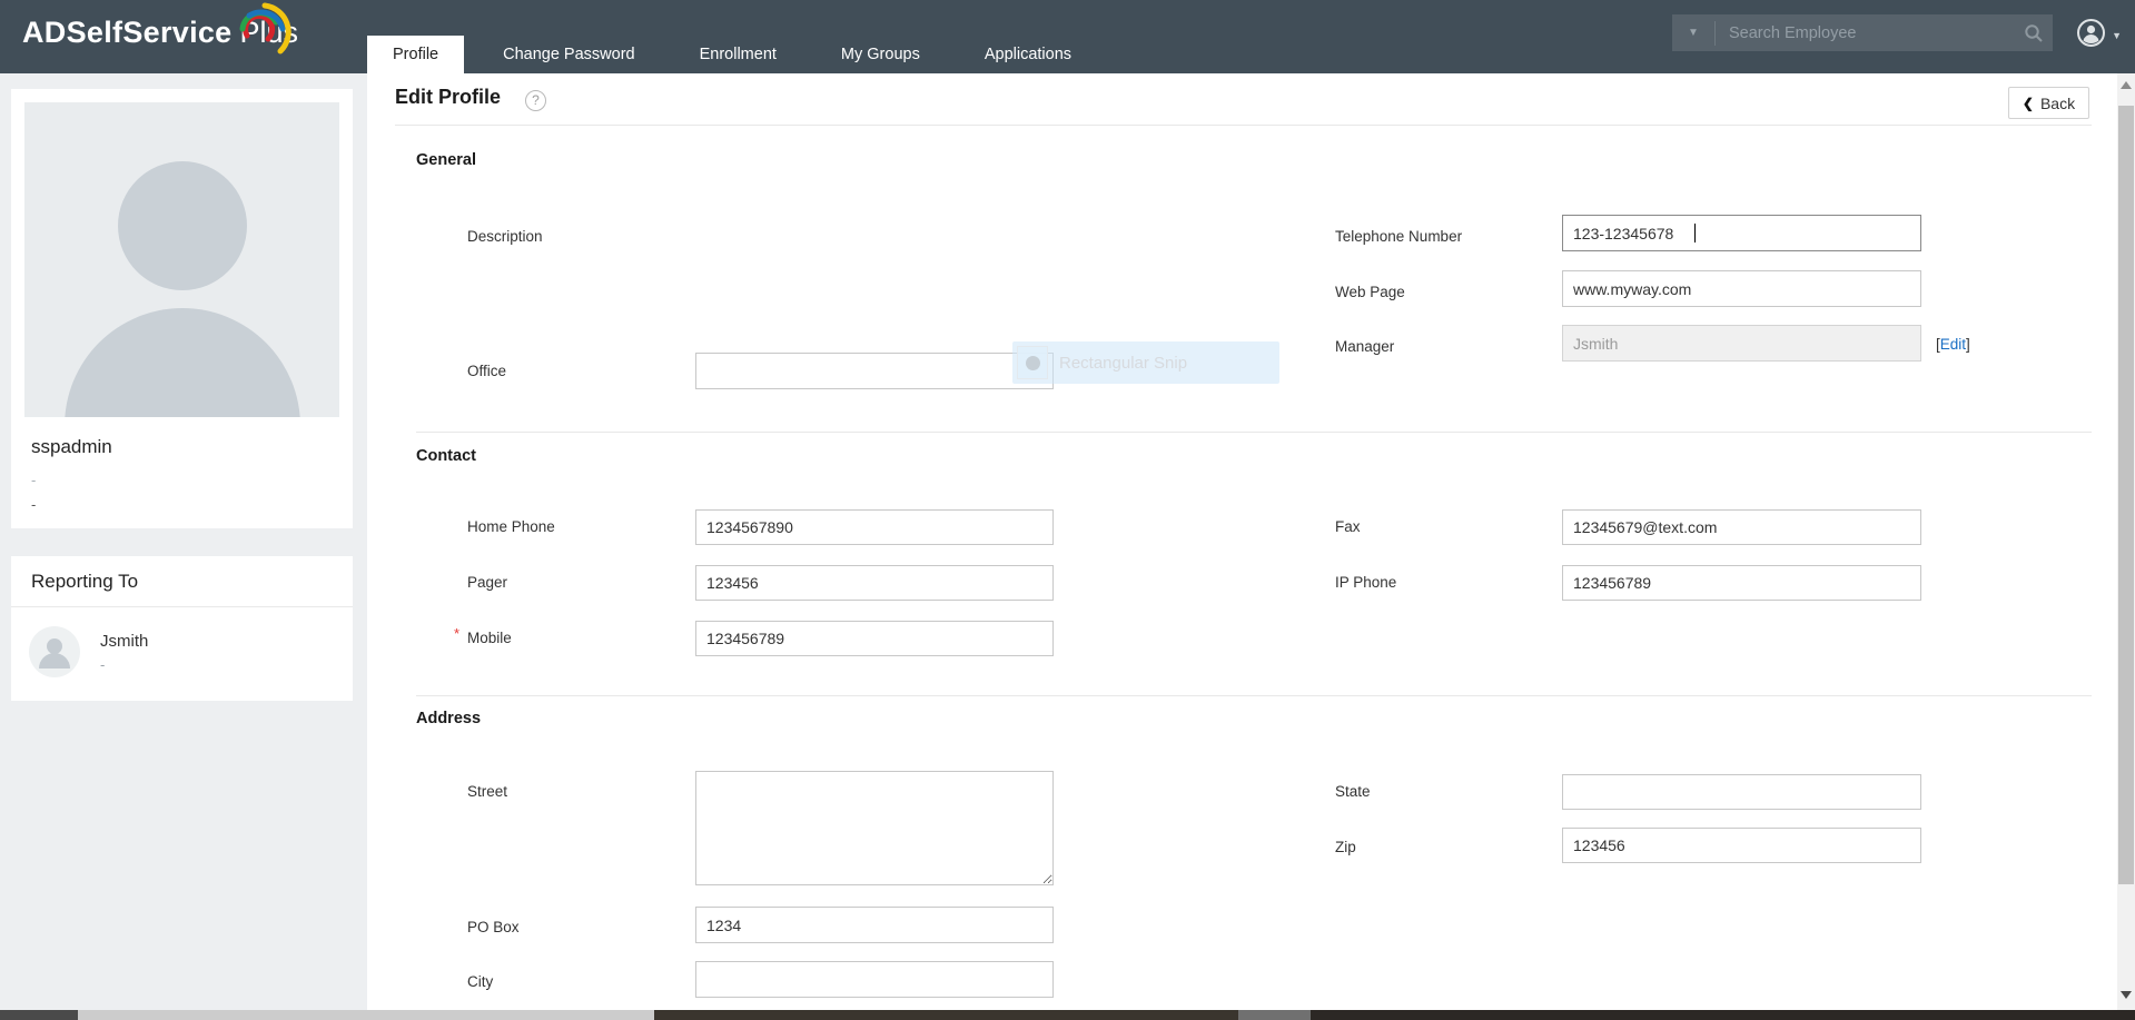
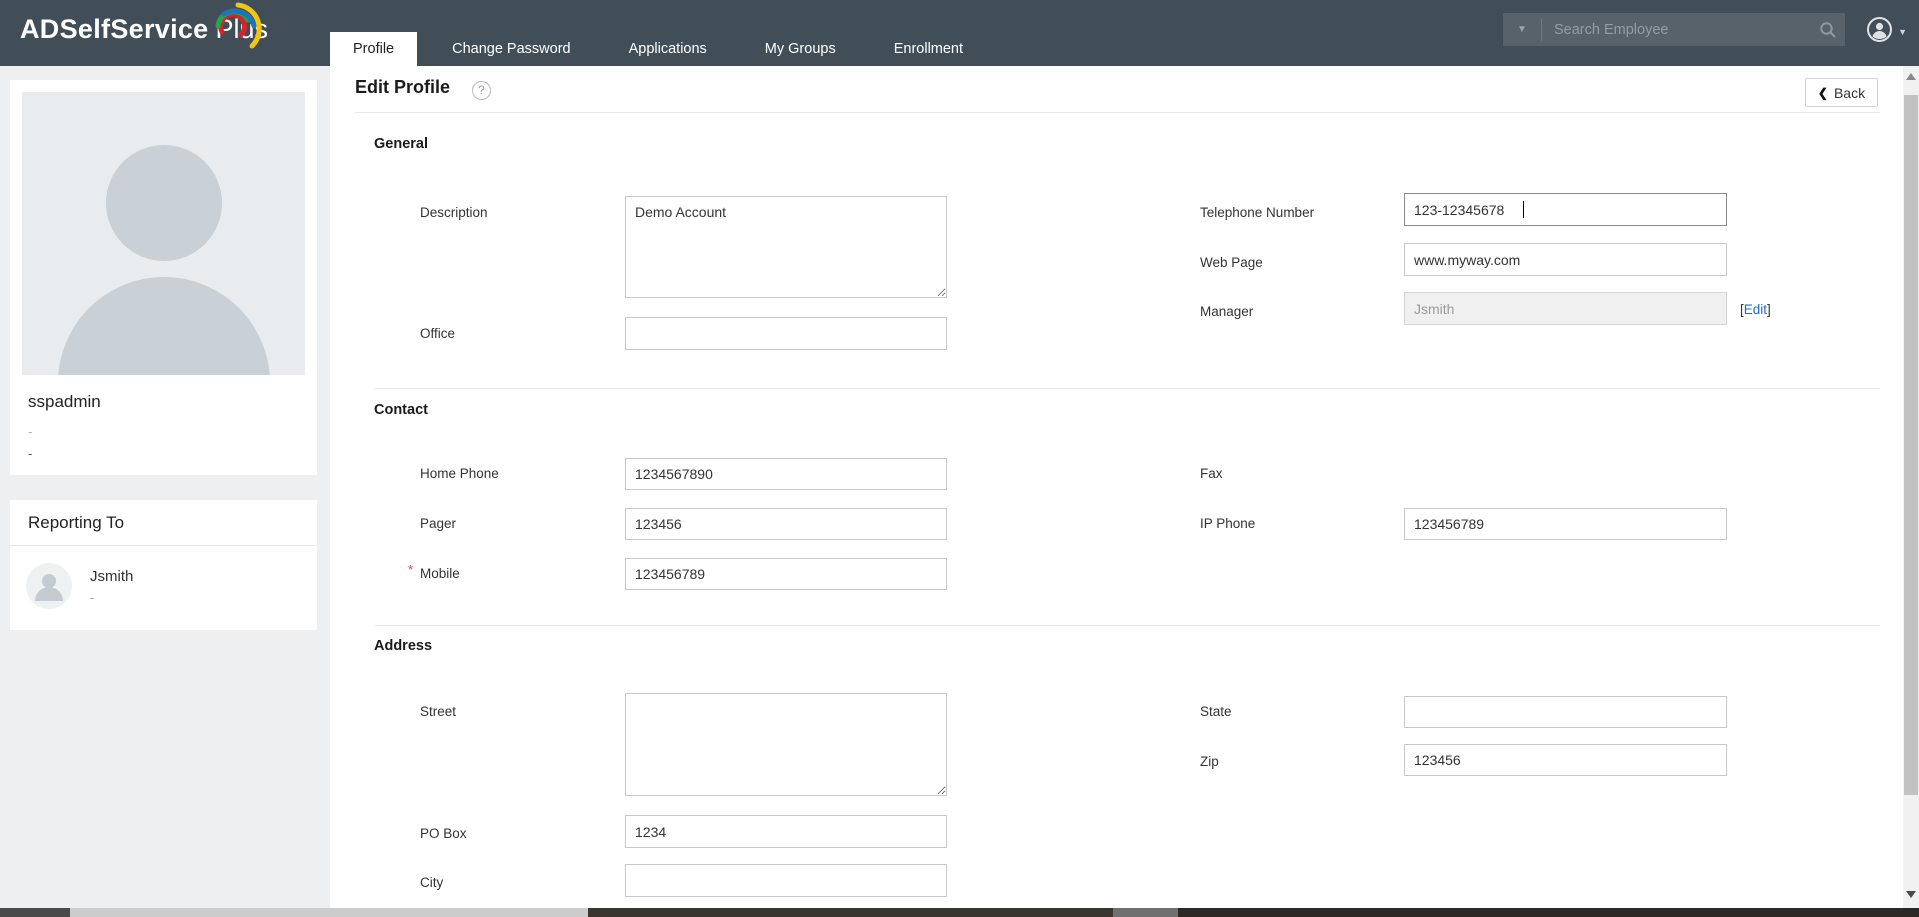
  ADSelfService Plu
  Profile
  Change Password
- Enrollment
+ Applications
  My Groups
- Applications
+ Enrollment
  ▼
  Search Employee
  ▼
  sspadmin
  -
  -
  Reporting To
  Jsmith
  -
  Edit Profile
  ?
  ❮
  Back
  General
  Description
+ Demo Account
  Office
  Telephone Number
  123-12345678
  Web Page
  www.myway.com
  Manager
  Jsmith
  [Edit]
- Rectangular Snip
  Contact
  Home Phone
  1234567890
  Pager
  123456
  *
  Mobile
  123456789
  Fax
- 12345679@text.com
  IP Phone
  123456789
  Address
  Street
  PO Box
  1234
  City
  State
  Zip
  123456
